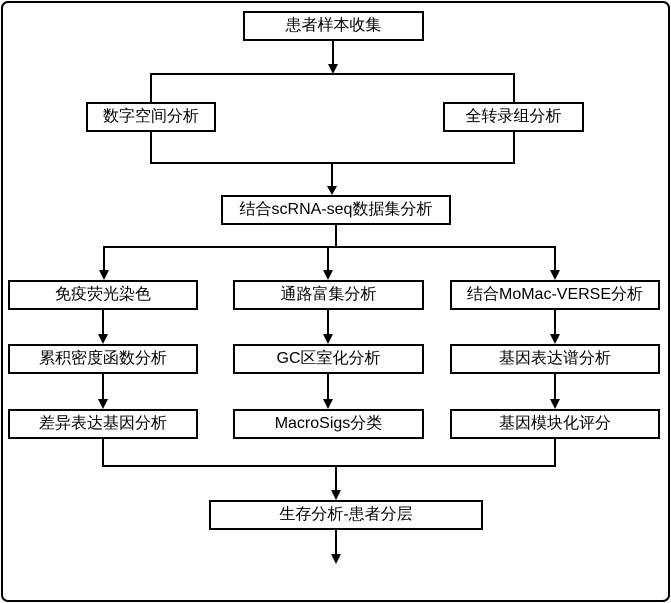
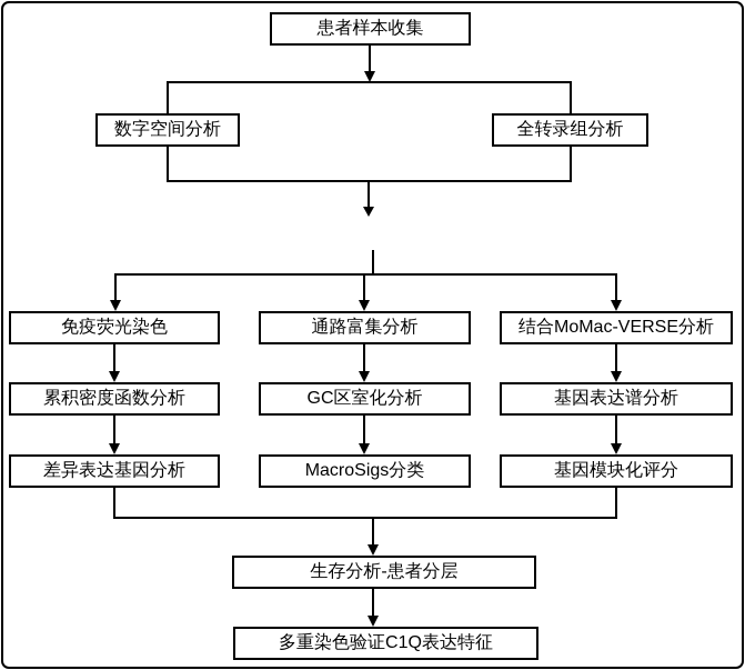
  患者样本收集
  数字空间分析
  全转录组分析
- 结合scRNA-seq数据集分析
  免疫荧光染色
  通路富集分析
  结合MoMac-VERSE分析
  累积密度函数分析
  GC区室化分析
  基因表达谱分析
  差异表达基因分析
  MacroSigs分类
  基因模块化评分
  生存分析-患者分层
+ 多重染色验证C1Q表达特征
